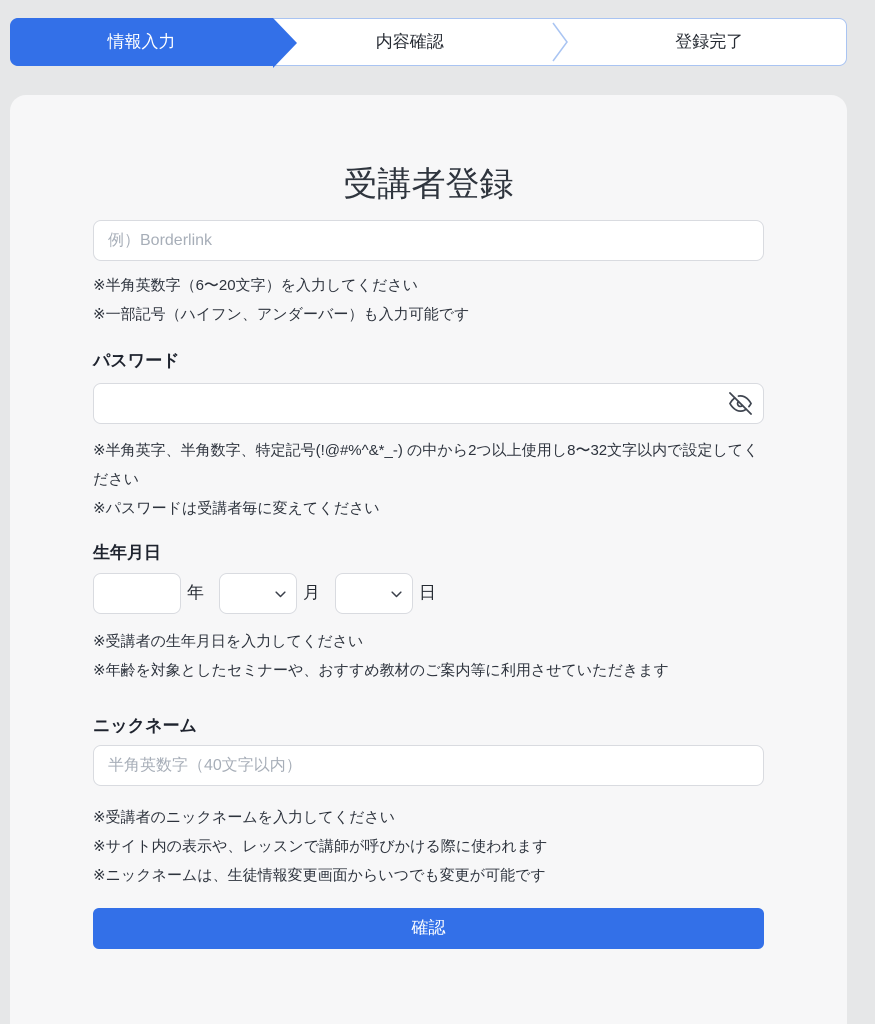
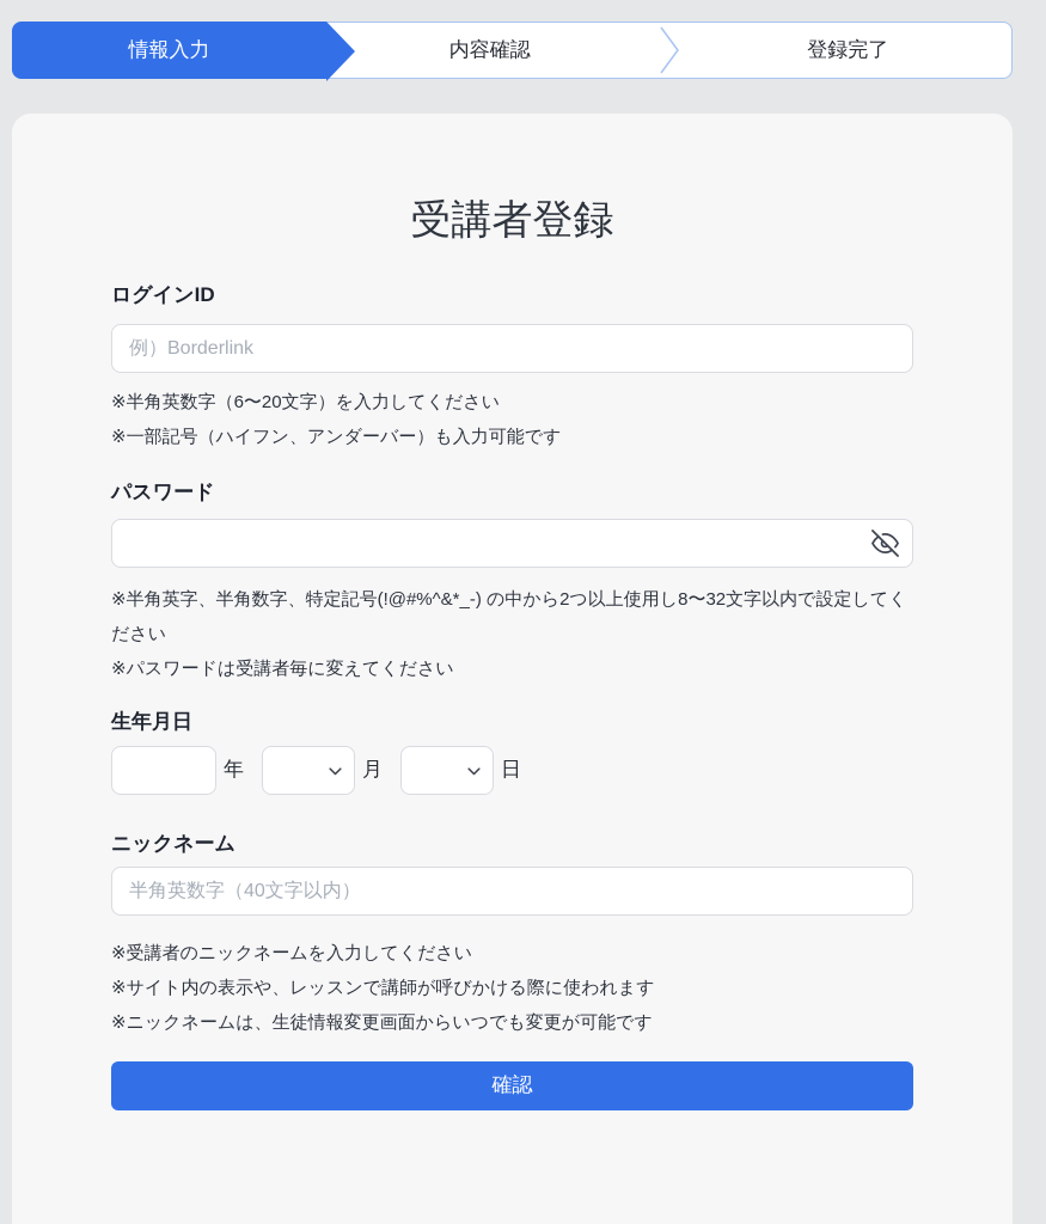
  情報入力
  内容確認
  登録完了
  受講者登録
+ ログインID
  例）Borderlink
  ※半角英数字（6〜20文字）を入力してください
  ※一部記号（ハイフン、アンダーバー）も入力可能です
  パスワード
  ※半角英字、半角数字、特定記号(!@#%^&*_-) の中から2つ以上使用し8〜32文字以内で設定してください
  ※パスワードは受講者毎に変えてください
  生年月日
  年
  月
  日
- ※受講者の生年月日を入力してください
- ※年齢を対象としたセミナーや、おすすめ教材のご案内等に利用させていただきます
  ニックネーム
  半角英数字（40文字以内）
  ※受講者のニックネームを入力してください
  ※サイト内の表示や、レッスンで講師が呼びかける際に使われます
  ※ニックネームは、生徒情報変更画面からいつでも変更が可能です
  確認
